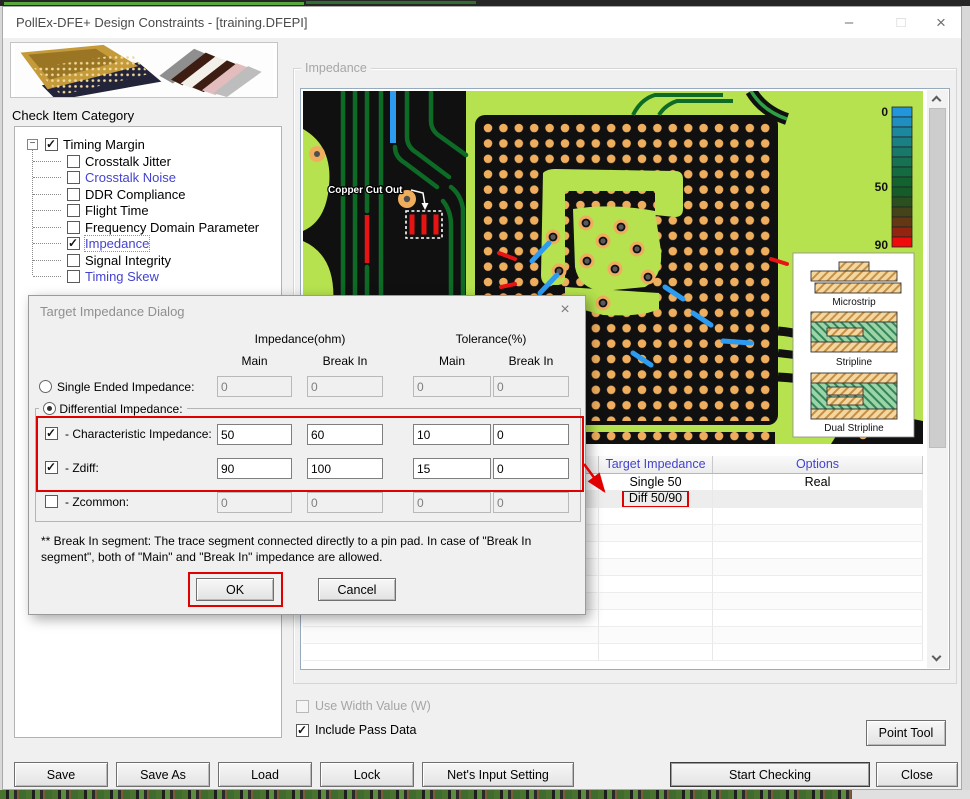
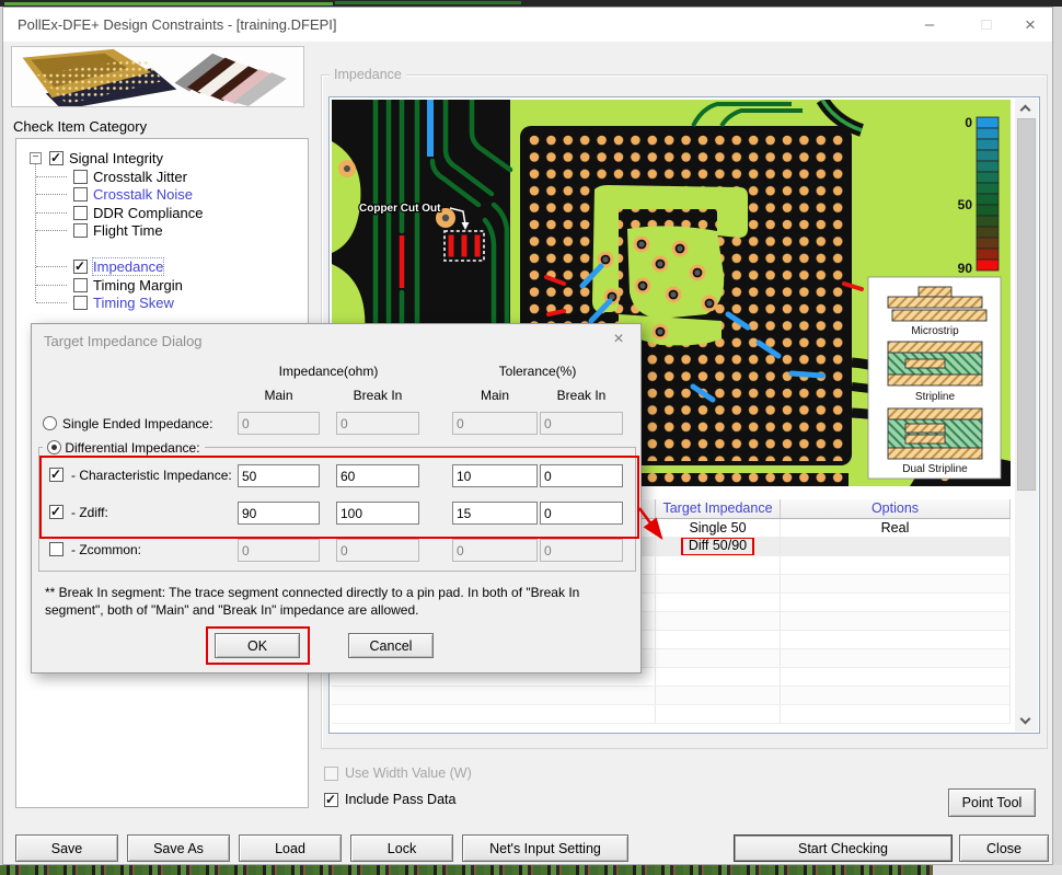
  PollEx-DFE+ Design Constraints - [training.DFEPI]
  Check Item Category
- Timing Margin
+ Signal Integrity
  Crosstalk Jitter
  Crosstalk Noise
  DDR Compliance
  Flight Time
- Frequency Domain Parameter
  Impedance
- Signal Integrity
+ Timing Margin
  Timing Skew
  Impedance
  Copper Cut Out
  0
  50
  90
  Microstrip
  Stripline
  Dual Stripline
  Target Impedance
  Options
  Single 50
  Real
  Diff 50/90
  Use Width Value (W)
  Include Pass Data
  Point Tool
  Save
  Save As
  Load
  Lock
  Net's Input Setting
  Start Checking
  Close
  Target Impedance Dialog
  Impedance(ohm)
  Tolerance(%)
  Main
  Break In
  Main
  Break In
  Single Ended Impedance:
  0
  0
  0
  0
  Differential Impedance:
  - Characteristic Impedance:
  50
  60
  10
  0
  - Zdiff:
  90
  100
  15
  0
  - Zcommon:
  0
  0
  0
  0
- ** Break In segment: The trace segment connected directly to a pin pad. In case of "Break In
+ ** Break In segment: The trace segment connected directly to a pin pad. In both of "Break In
  segment", both of "Main" and "Break In" impedance are allowed.
  OK
  Cancel
